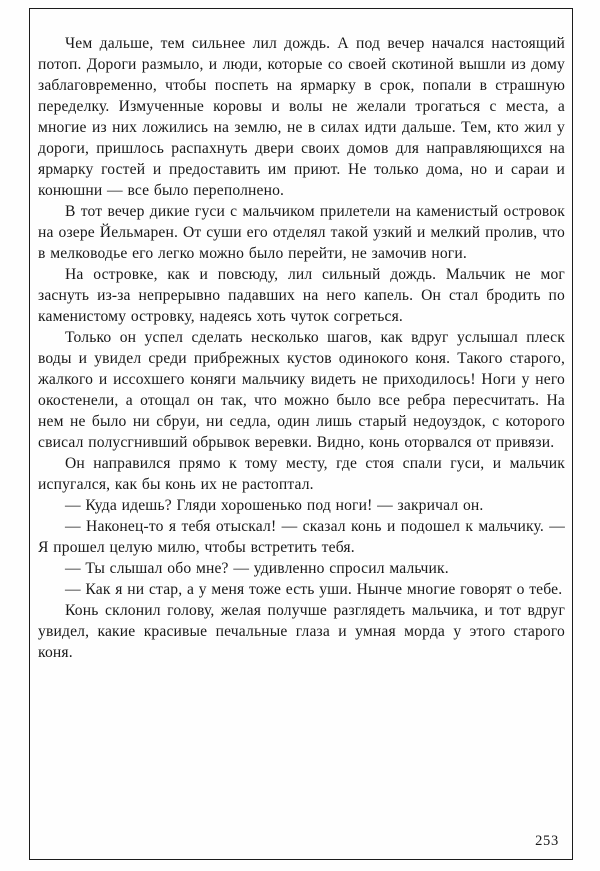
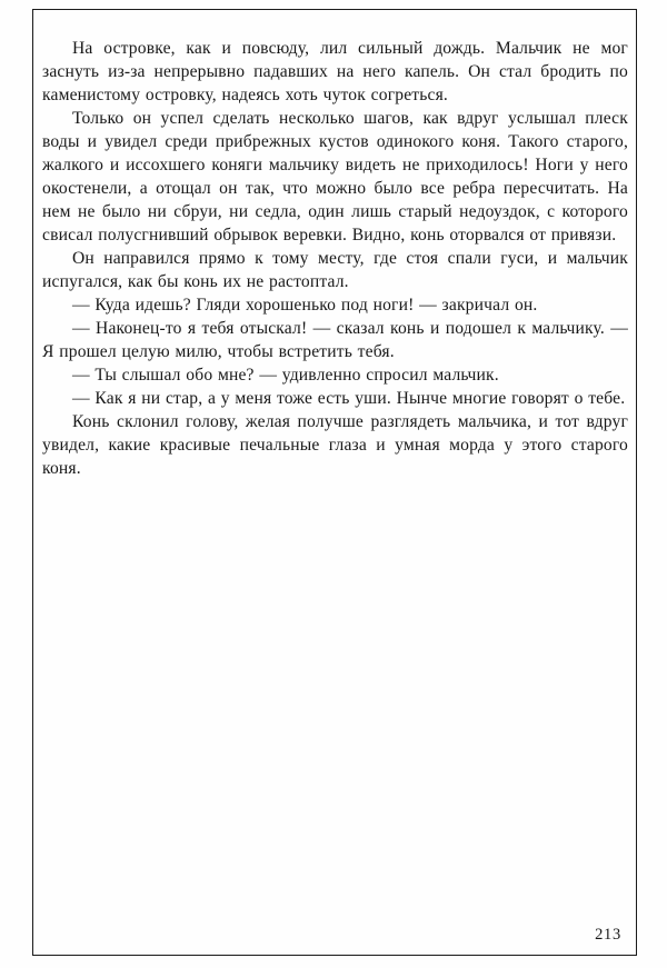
- Чем дальше, тем сильнее лил дождь. А под вечер начался настоящий потоп. Дороги размыло, и люди, которые со своей скотиной вышли из дому заблаговременно, чтобы поспеть на ярмарку в срок, попали в страшную переделку. Измученные коровы и волы не желали трогаться с места, а многие из них ложились на землю, не в силах идти дальше. Тем, кто жил у дороги, пришлось распахнуть двери своих домов для направляющихся на ярмарку гостей и предоставить им приют. Не только дома, но и сараи и конюшни — все было переполнено.
- В тот вечер дикие гуси с мальчиком прилетели на каменистый островок на озере Йельмарен. От суши его отделял такой узкий и мелкий пролив, что в мелководье его легко можно было перейти, не замочив ноги.
  На островке, как и повсюду, лил сильный дождь. Мальчик не мог заснуть из-за непрерывно падавших на него капель. Он стал бродить по каменистому островку, надеясь хоть чуток согреться.
  Только он успел сделать несколько шагов, как вдруг услышал плеск воды и увидел среди прибрежных кустов одинокого коня. Такого старого, жалкого и иссохшего коняги мальчику видеть не приходилось! Ноги у него окостенели, а отощал он так, что можно было все ребра пересчитать. На нем не было ни сбруи, ни седла, один лишь старый недоуздок, с которого свисал полусгнивший обрывок веревки. Видно, конь оторвался от привязи.
  Он направился прямо к тому месту, где стоя спали гуси, и мальчик испугался, как бы конь их не растоптал.
  — Куда идешь? Гляди хорошенько под ноги! — закричал он.
  — Наконец-то я тебя отыскал! — сказал конь и подошел к мальчику. — Я прошел целую милю, чтобы встретить тебя.
  — Ты слышал обо мне? — удивленно спросил мальчик.
  — Как я ни стар, а у меня тоже есть уши. Нынче многие говорят о тебе.
  Конь склонил голову, желая получше разглядеть мальчика, и тот вдруг увидел, какие красивые печальные глаза и умная морда у этого старого коня.
- 253
+ 213
